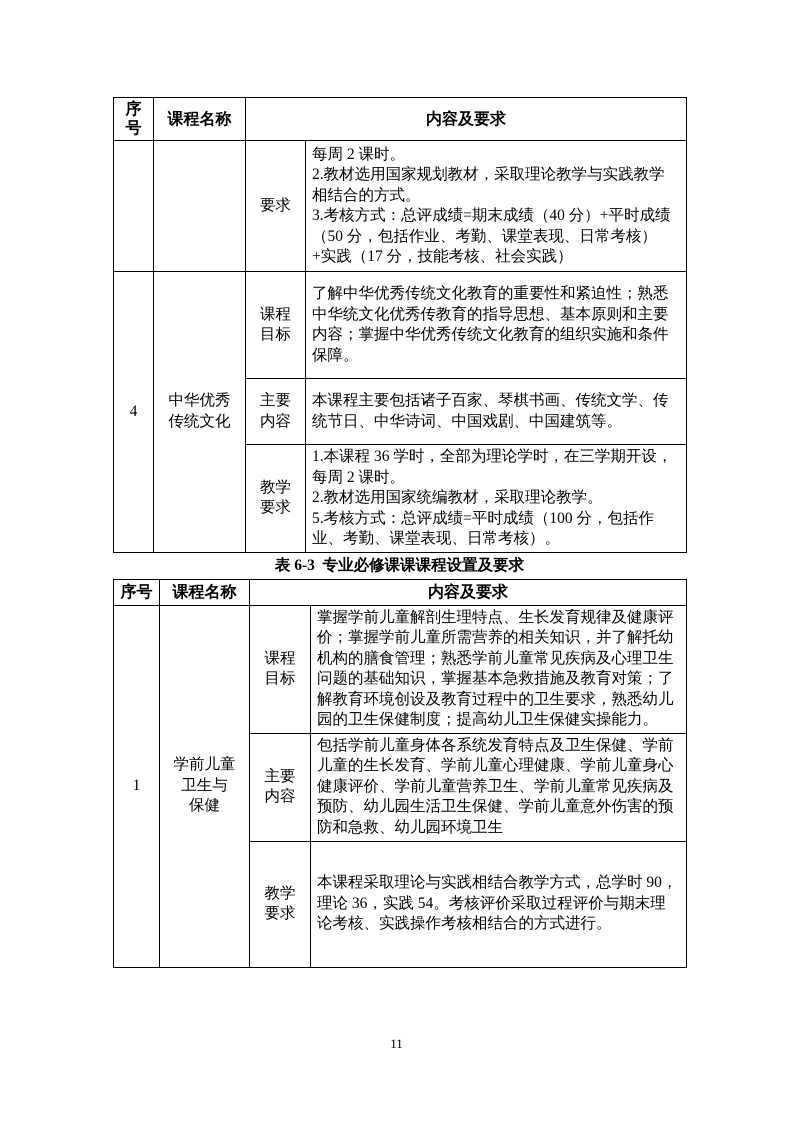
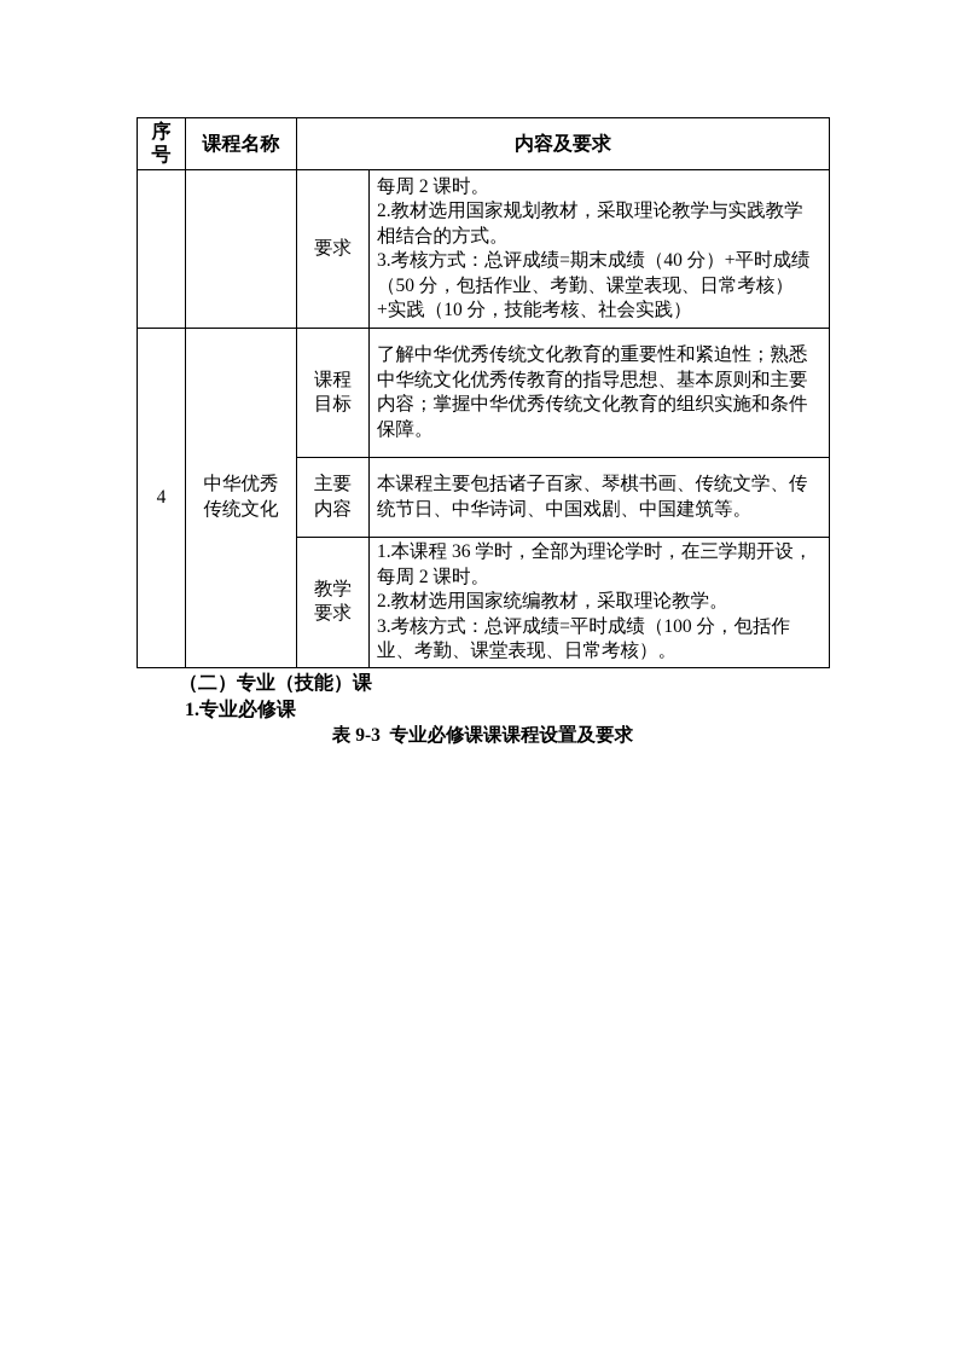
  序 号	课程名称	内容及要求
- 		要求	每周 2 课时。 2.教材选用国家规划教材，采取理论教学与实践教学相结合的方式。 3.考核方式：总评成绩=期末成绩（40 分）+平时成绩（50 分，包括作业、考勤、课堂表现、日常考核）+实践（17 分，技能考核、社会实践）
+ 		要求	每周 2 课时。 2.教材选用国家规划教材，采取理论教学与实践教学相结合的方式。 3.考核方式：总评成绩=期末成绩（40 分）+平时成绩（50 分，包括作业、考勤、课堂表现、日常考核）+实践（10 分，技能考核、社会实践）
  4	中华优秀 传统文化	课程 目标	了解中华优秀传统文化教育的重要性和紧迫性；熟悉中华统文化优秀传教育的指导思想、基本原则和主要内容；掌握中华优秀传统文化教育的组织实施和条件保障。
  主要 内容	本课程主要包括诸子百家、琴棋书画、传统文学、传统节日、中华诗词、中国戏剧、中国建筑等。
- 教学 要求	1.本课程 36 学时，全部为理论学时，在三学期开设，每周 2 课时。 2.教材选用国家统编教材，采取理论教学。 5.考核方式：总评成绩=平时成绩（100 分，包括作业、考勤、课堂表现、日常考核）。
+ 教学 要求	1.本课程 36 学时，全部为理论学时，在三学期开设，每周 2 课时。 2.教材选用国家统编教材，采取理论教学。 3.考核方式：总评成绩=平时成绩（100 分，包括作业、考勤、课堂表现、日常考核）。
+ （二）专业（技能）课
+ 1.专业必修课
- 表 6-3 专业必修课课课程设置及要求
+ 表 9-3 专业必修课课课程设置及要求
- 序号	课程名称	内容及要求
- 1	学前儿童 卫生与 保健	课程 目标	掌握学前儿童解剖生理特点、生长发育规律及健康评价；掌握学前儿童所需营养的相关知识，并了解托幼机构的膳食管理；熟悉学前儿童常见疾病及心理卫生问题的基础知识，掌握基本急救措施及教育对策；了解教育环境创设及教育过程中的卫生要求，熟悉幼儿园的卫生保健制度；提高幼儿卫生保健实操能力。
- 主要 内容	包括学前儿童身体各系统发育特点及卫生保健、学前儿童的生长发育、学前儿童心理健康、学前儿童身心健康评价、学前儿童营养卫生、学前儿童常见疾病及预防、幼儿园生活卫生保健、学前儿童意外伤害的预防和急救、幼儿园环境卫生
- 教学 要求	本课程采取理论与实践相结合教学方式，总学时 90，理论 36，实践 54。考核评价采取过程评价与期末理论考核、实践操作考核相结合的方式进行。
- 11
